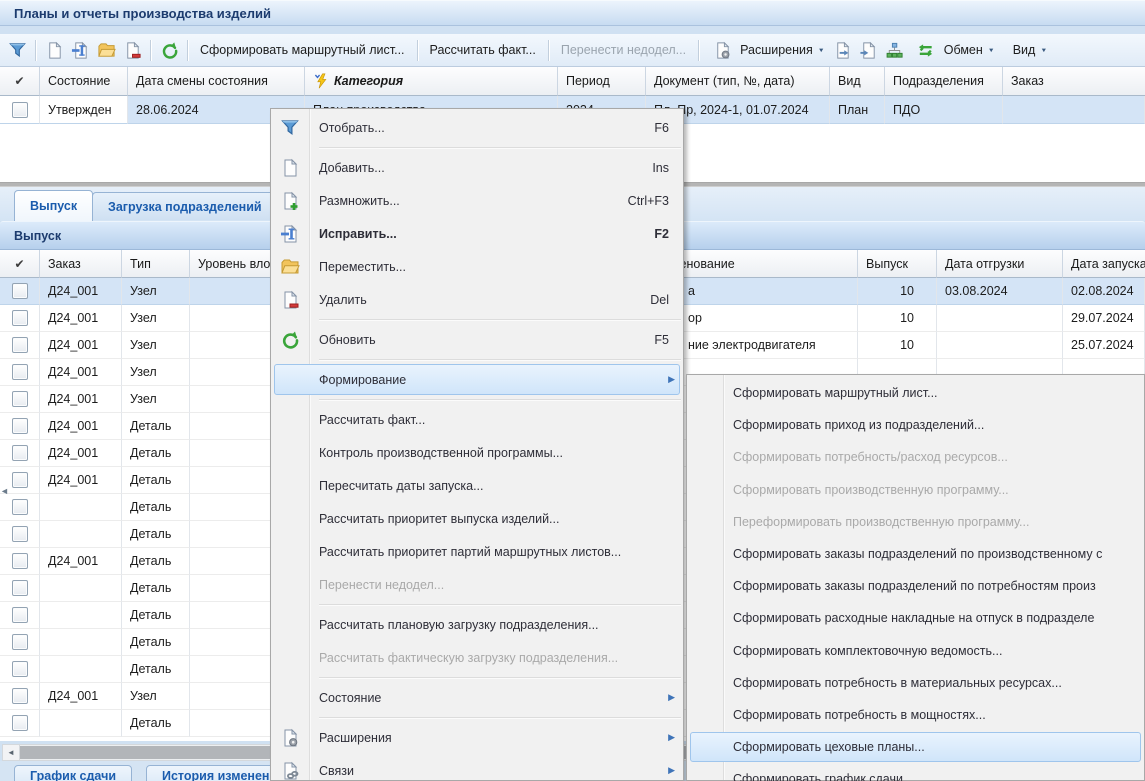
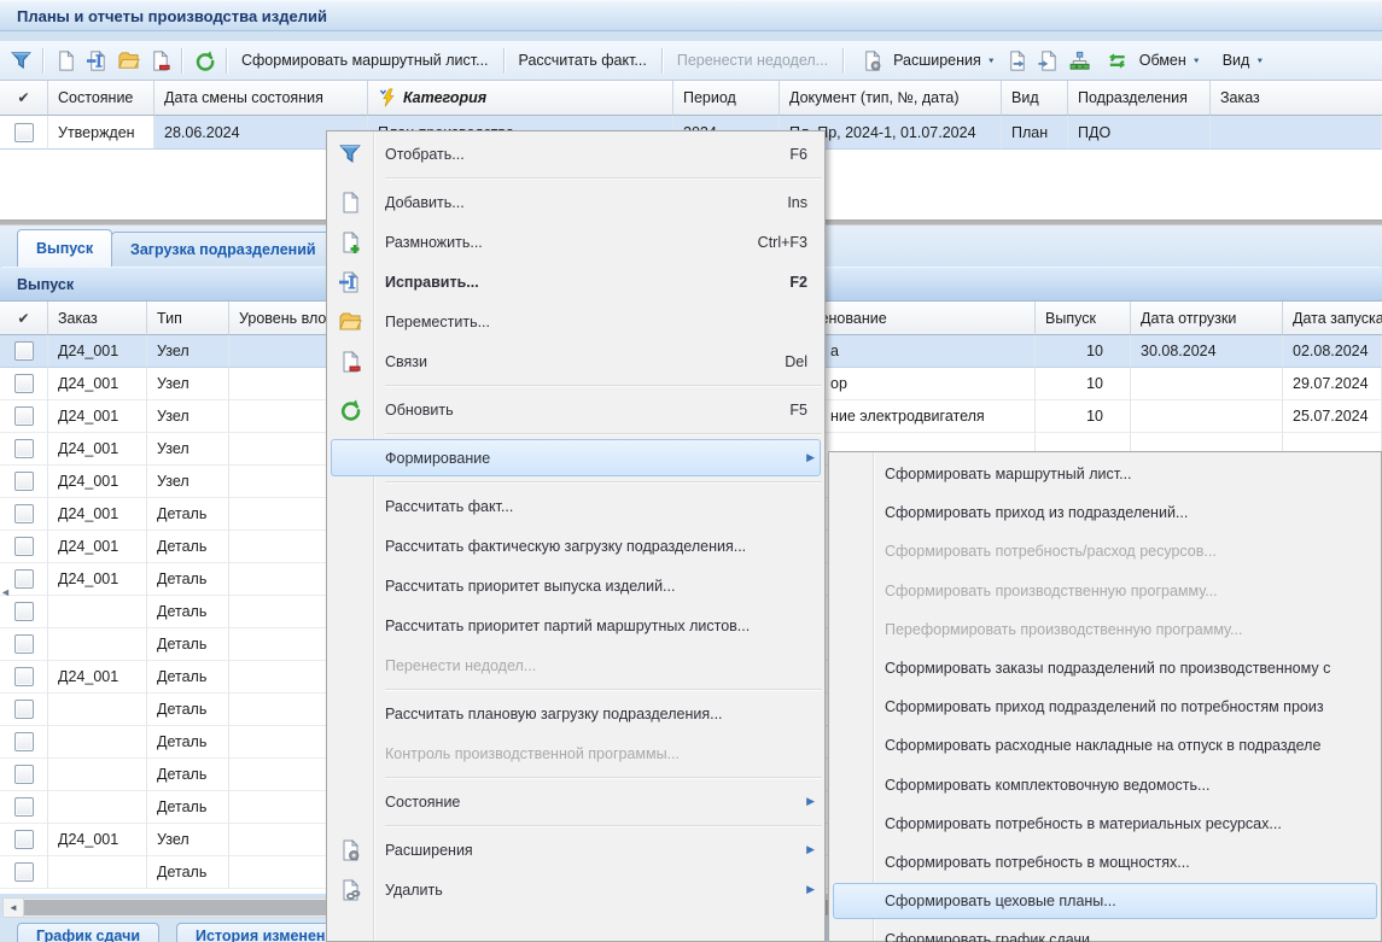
  Планы и отчеты производства изделий
  Сформировать маршрутный лист...
  Рассчитать факт...
  Перенести недодел...
  Расширения
  Обмен
  Вид
  ✔
  Состояние
  Дата смены состояния
  Категория
  Период
  Документ (тип, №, дата)
  Вид
  Подразделения
  Заказ
  Утвержден
  28.06.2024
  р, 2024-1, 01.07.2024
  План
  ПДО
  Выпуск
  Загрузка подразделений
  Выпуск
  ✔
  Заказ
  Тип
  Выпуск
  Дата отгрузки
  Дата запуска
  Д24_001
  Узел
  а
  10
- 03.08.2024
+ 30.08.2024
  02.08.2024
  Д24_001
  Узел
  ор
  10
  29.07.2024
  Д24_001
  Узел
  ние электродвигателя
  10
  25.07.2024
  Д24_001
  Узел
  Д24_001
  Узел
  Д24_001
  Деталь
  Д24_001
  Деталь
  Д24_001
  Деталь
  Деталь
  Деталь
  Д24_001
  Деталь
  Деталь
  Деталь
  Деталь
  Деталь
  Д24_001
  Узел
  Деталь
  ◄
  ◄
  График сдачи
  История изменен
  Отобрать...
  F6
  Добавить...
  Ins
  Размножить...
  Ctrl+F3
  Исправить...
  F2
  Переместить...
- Удалить
+ Связи
  Del
  Обновить
  F5
  Формирование
  ▶
  Рассчитать факт...
- Контроль производственной программы...
+ Рассчитать фактическую загрузку подразделения...
- Пересчитать даты запуска...
  Рассчитать приоритет выпуска изделий...
  Рассчитать приоритет партий маршрутных листов...
  Перенести недодел...
  Рассчитать плановую загрузку подразделения...
- Рассчитать фактическую загрузку подразделения...
+ Контроль производственной программы...
  Состояние
  ▶
  Расширения
  ▶
- Связи
+ Удалить
  ▶
  Сформировать маршрутный лист...
  Сформировать приход из подразделений...
  Сформировать потребность/расход ресурсов...
  Сформировать производственную программу...
  Переформировать производственную программу...
  Сформировать заказы подразделений по производственному с
- Сформировать заказы подразделений по потребностям произ
+ Сформировать приход подразделений по потребностям произ
  Сформировать расходные накладные на отпуск в подразделе
  Сформировать комплектовочную ведомость...
  Сформировать потребность в материальных ресурсах...
  Сформировать потребность в мощностях...
  Сформировать цеховые планы...
  Сформировать график сдачи...
